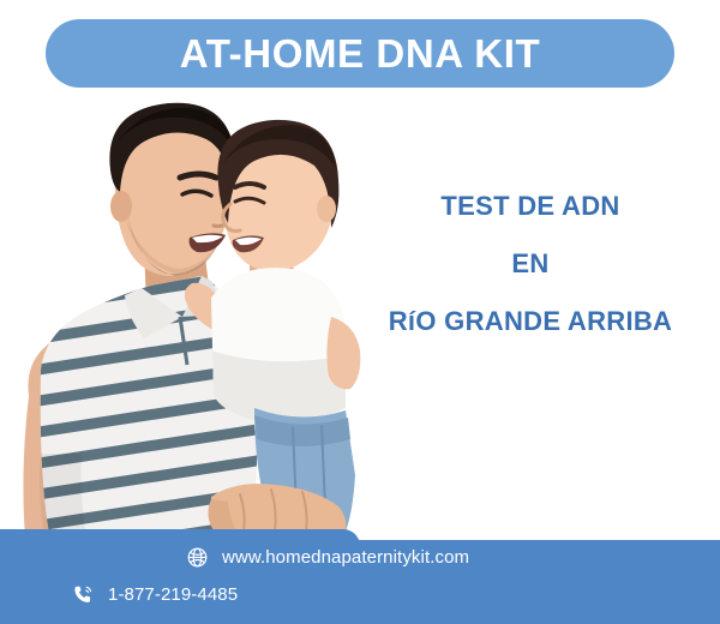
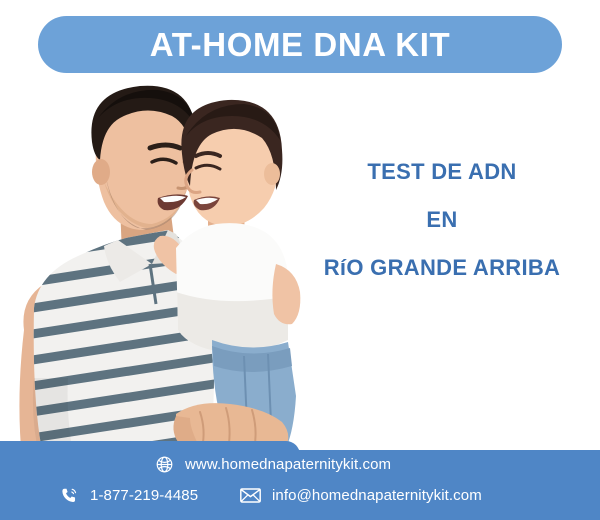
  AT-HOME DNA KIT
  TEST DE ADN
  EN
  RíO GRANDE ARRIBA
  www.homednapaternitykit.com
  1-877-219-4485
+ info@homednapaternitykit.com
